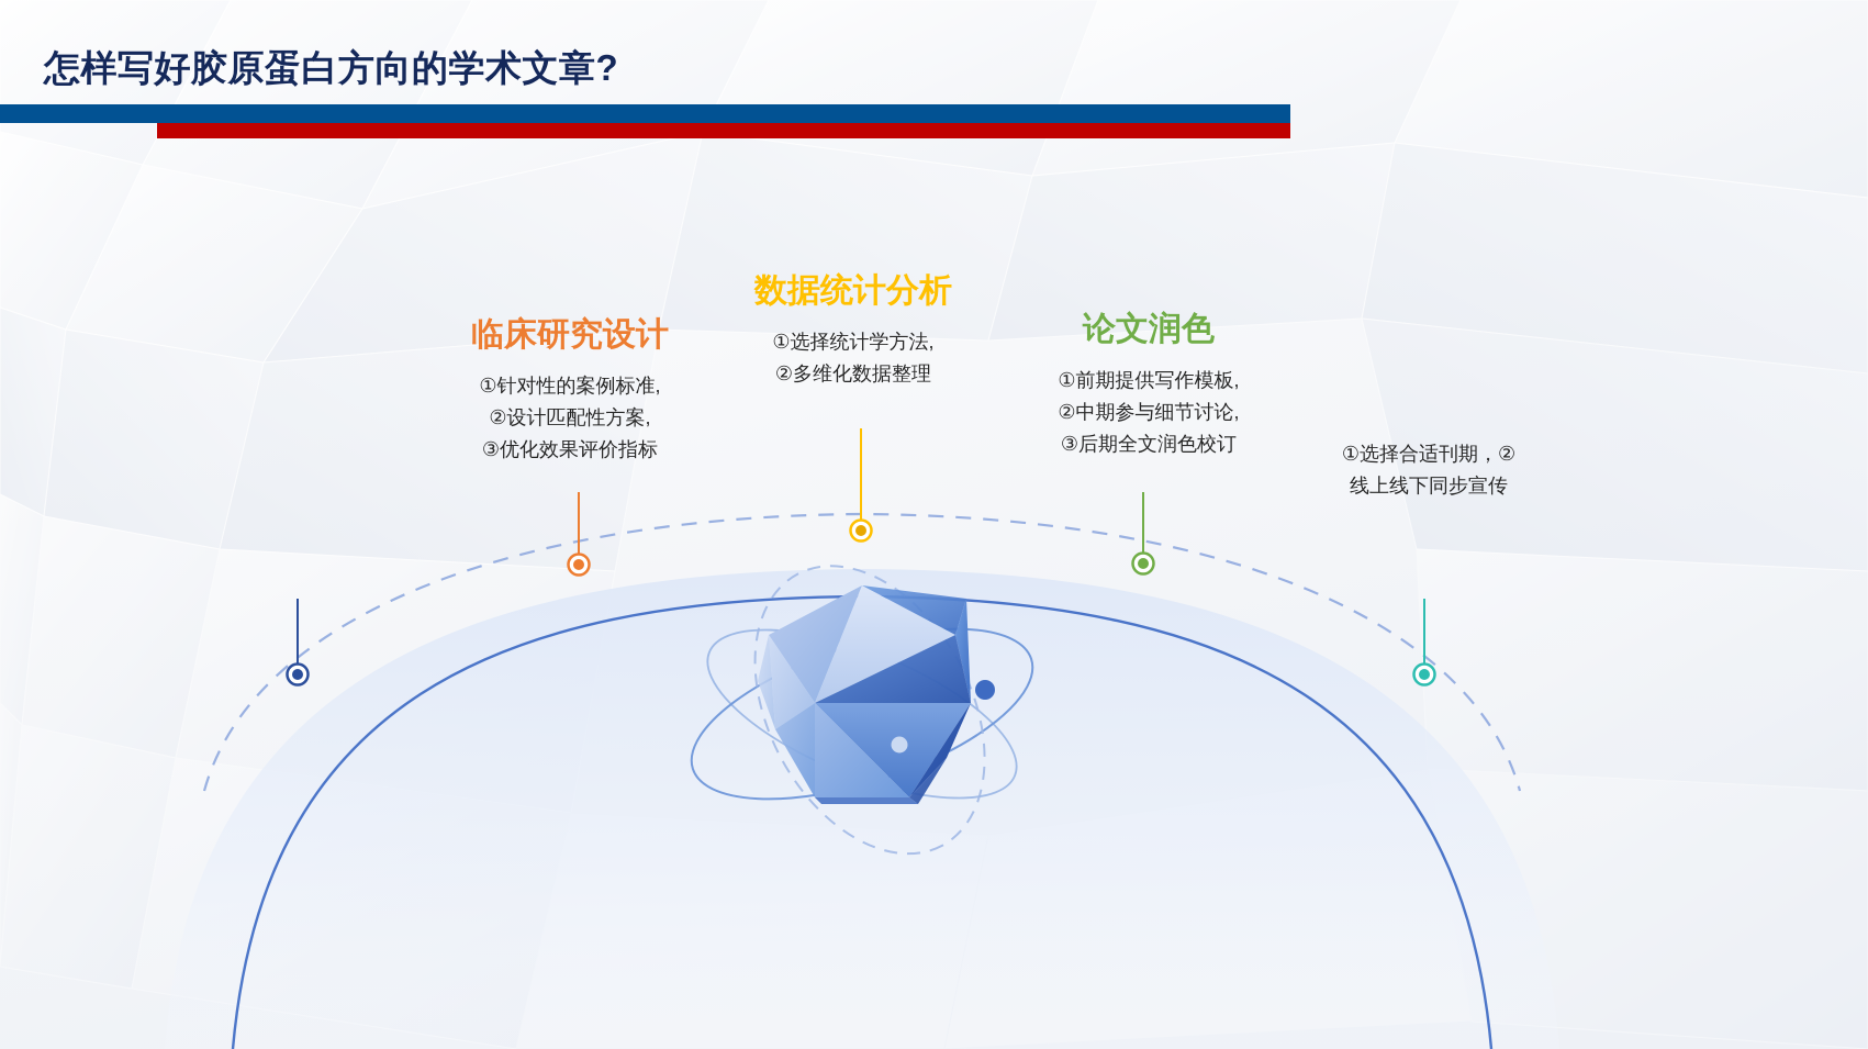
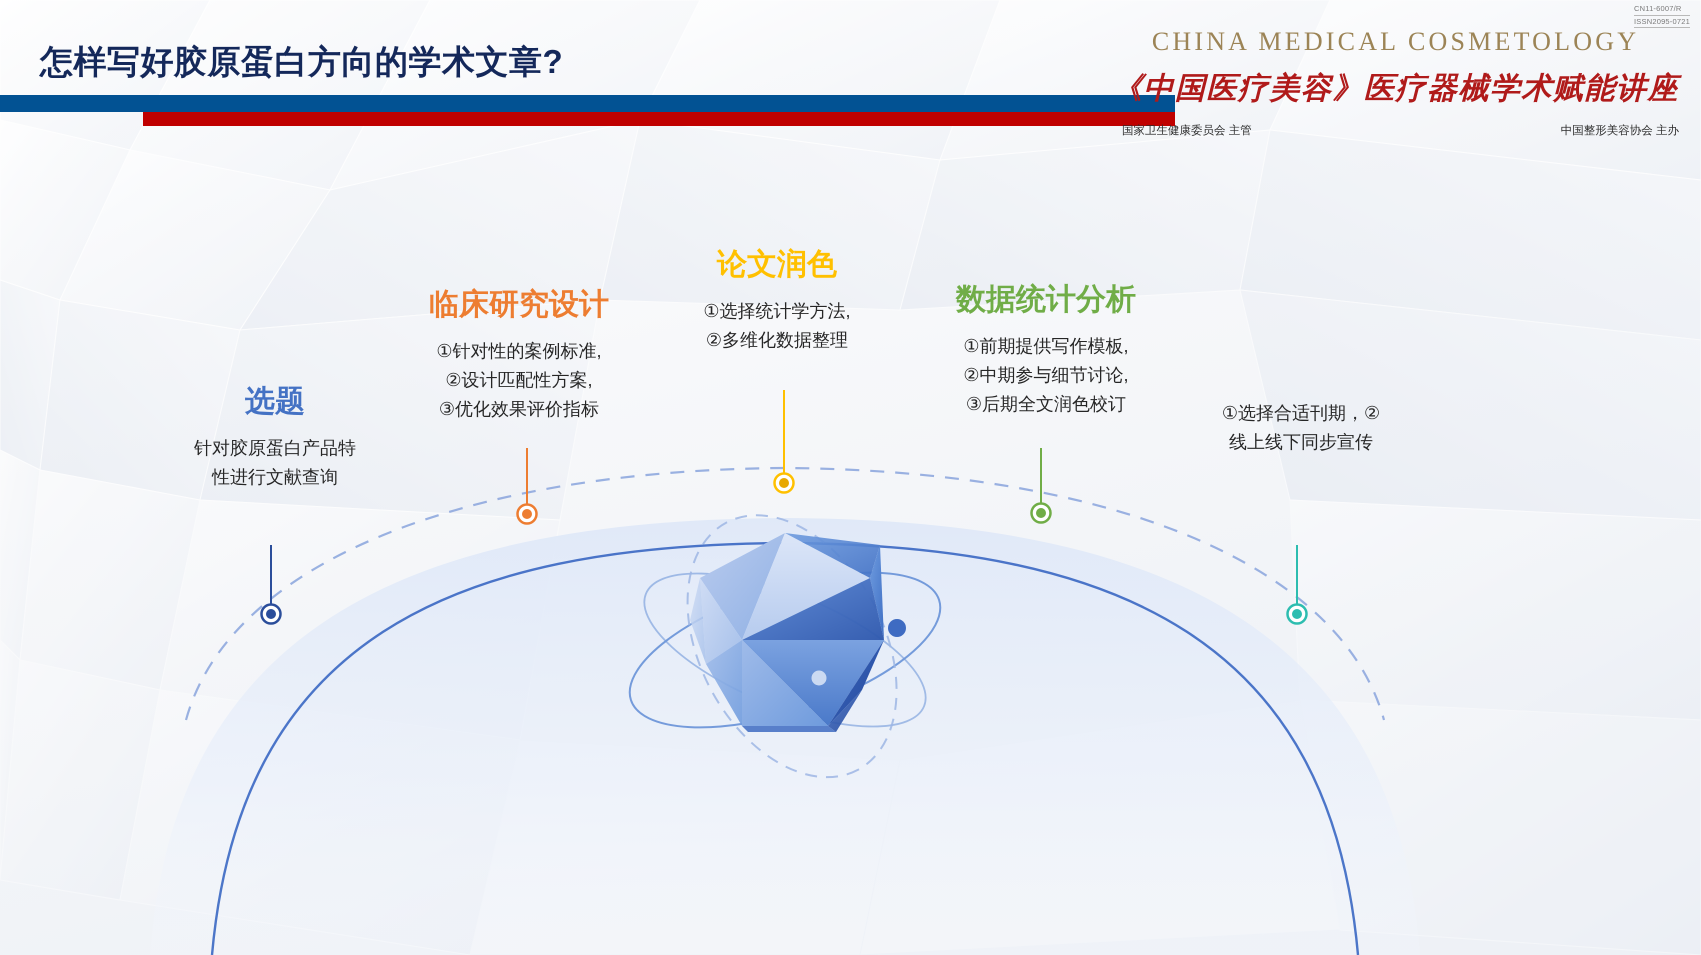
  怎样写好胶原蛋白方向的学术文章?
+ CN11-6007/R
+ ISSN2095-0721
+ CHINA MEDICAL COSMETOLOGY
+ 《中国医疗美容》医疗器械学术赋能讲座
+ 国家卫生健康委员会 主管
+ 中国整形美容协会 主办
+ 选题
+ 针对胶原蛋白产品特
+ 性进行文献查询
  临床研究设计
  ①针对性的案例标准,
  ②设计匹配性方案,
  ③优化效果评价指标
- 数据统计分析
+ 论文润色
  ①选择统计学方法,
  ②多维化数据整理
- 论文润色
+ 数据统计分析
  ①前期提供写作模板,
  ②中期参与细节讨论,
  ③后期全文润色校订
  ①选择合适刊期，②
  线上线下同步宣传
